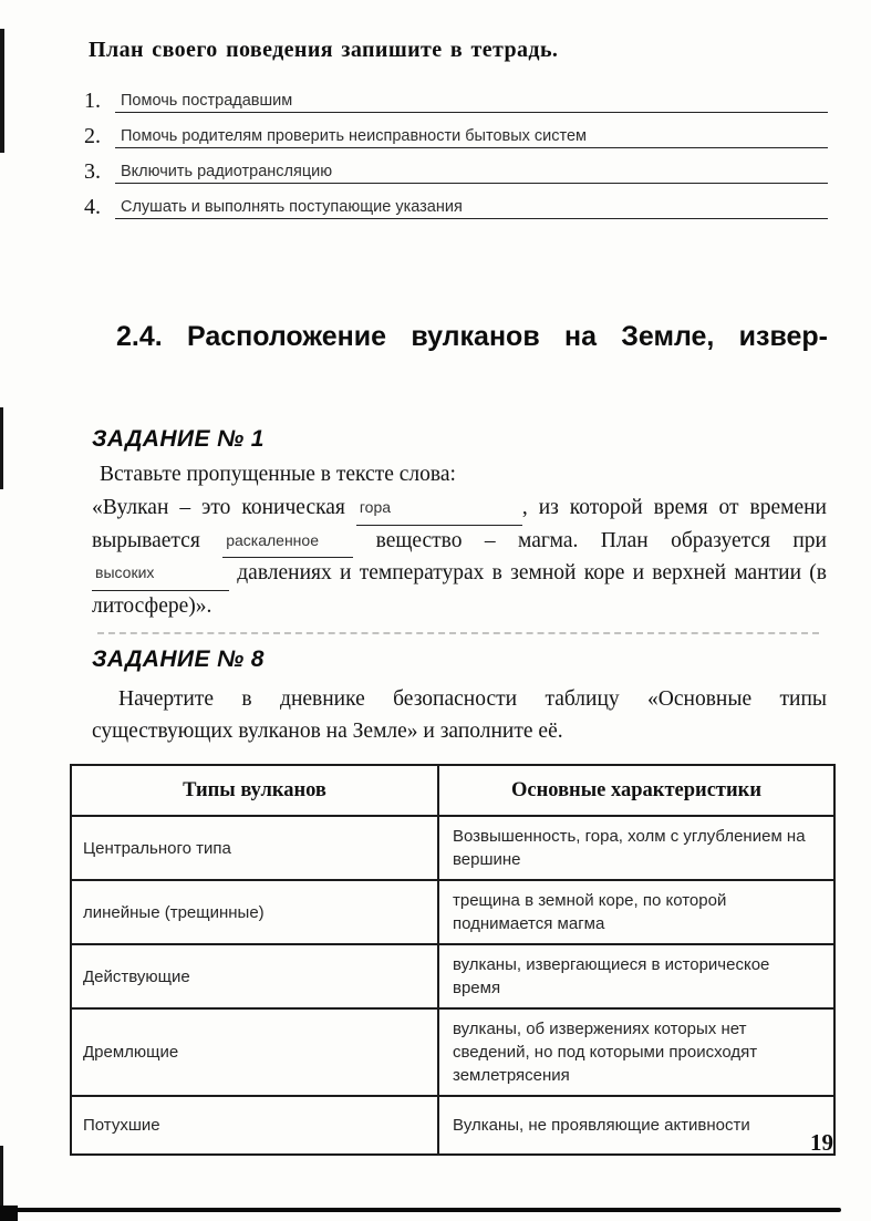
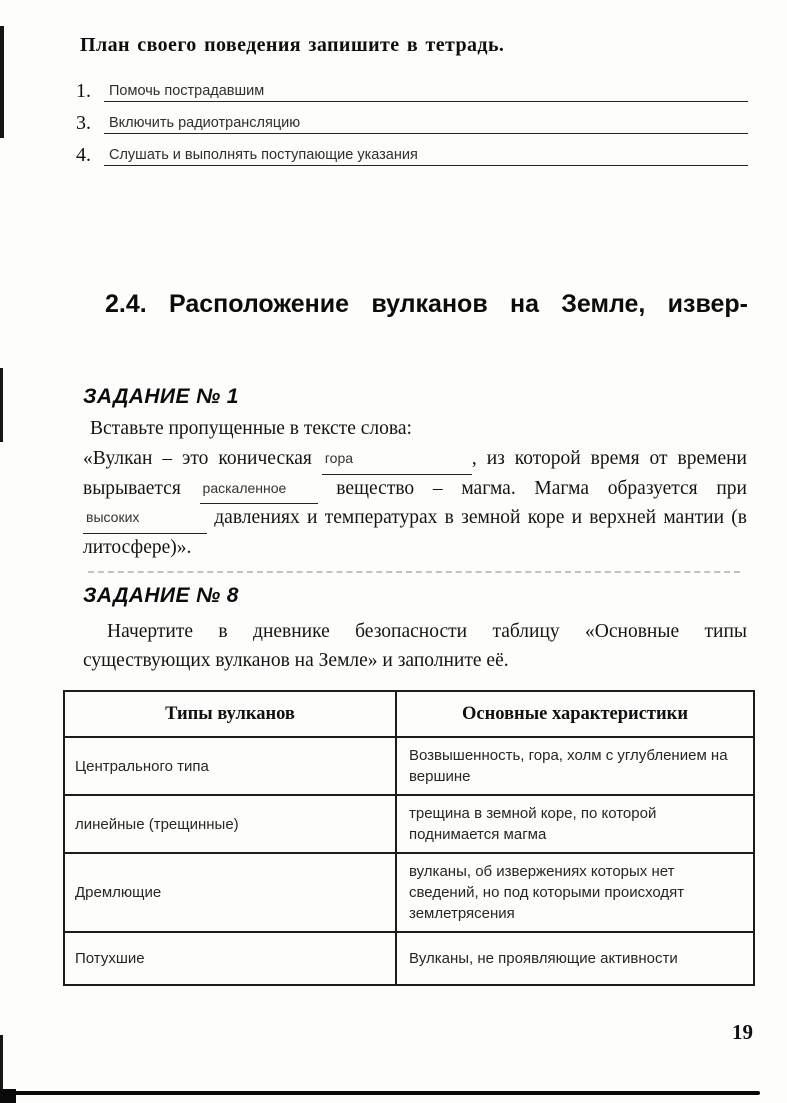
  План своего поведения запишите в тетрадь.
  1.
  Помочь пострадавшим
- 2.
- Помочь родителям проверить неисправности бытовых систем
  3.
  Включить радиотрансляцию
  4.
  Слушать и выполнять поступающие указания
  2.4. Расположение вулканов на Земле, извер-
  ЗАДАНИЕ № 1
  Вставьте пропущенные в тексте слова:
- «Вулкан – это коническая гора , из которой время от времени вырывается раскаленное вещество – магма. План образуется при высоких давлениях и температурах в земной коре и верхней мантии (в литосфере)».
+ «Вулкан – это коническая гора , из которой время от времени вырывается раскаленное вещество – магма. Магма образуется при высоких давлениях и температурах в земной коре и верхней мантии (в литосфере)».
  ЗАДАНИЕ № 8
  Начертите в дневнике безопасности таблицу «Основные типы существующих вулканов на Земле» и заполните её.
  Типы вулканов	Основные характеристики
  Центрального типа	Возвышенность, гора, холм с углублением на вершине
  линейные (трещинные)	трещина в земной коре, по которой поднимается магма
- Действующие	вулканы, извергающиеся в историческое время
  Дремлющие	вулканы, об извержениях которых нет сведений, но под которыми происходят землетрясения
  Потухшие	Вулканы, не проявляющие активности
  19
